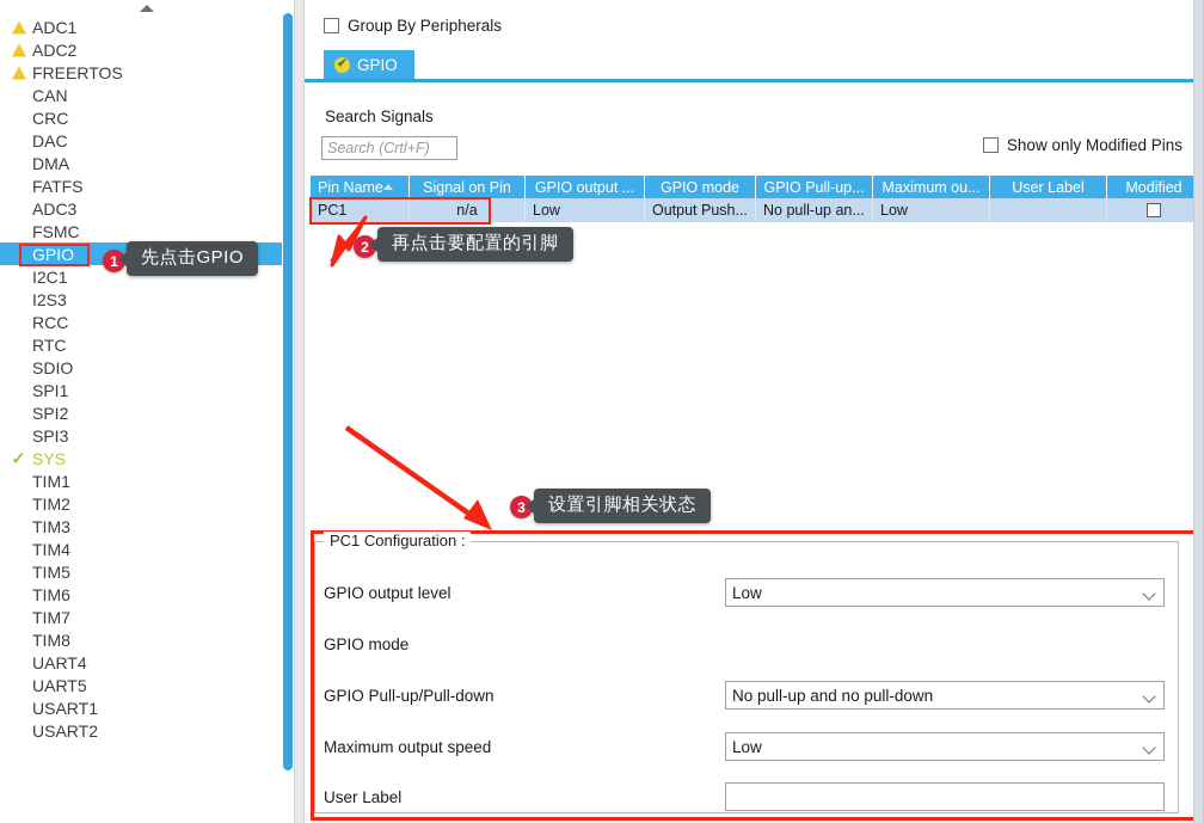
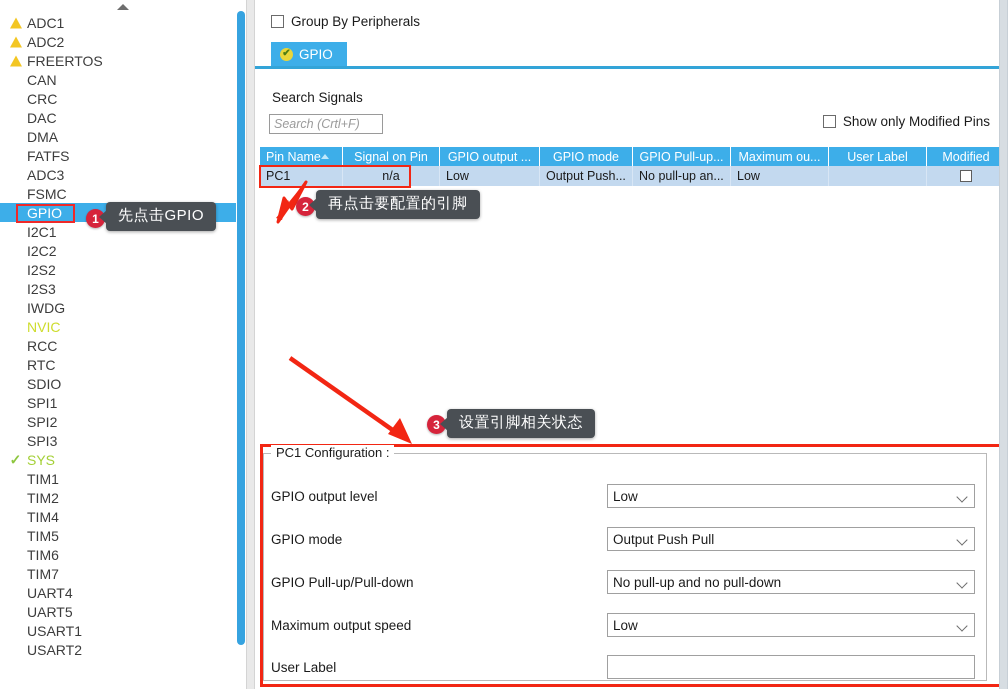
  ADC1
  ADC2
  FREERTOS
  CAN
  CRC
  DAC
  DMA
  FATFS
  ADC3
  FSMC
  GPIO
  I2C1
+ I2C2
+ I2S2
  I2S3
+ IWDG
+ NVIC
  RCC
  RTC
  SDIO
  SPI1
  SPI2
  SPI3
  ✓
  SYS
  TIM1
  TIM2
- TIM3
  TIM4
  TIM5
  TIM6
  TIM7
- TIM8
  UART4
  UART5
  USART1
  USART2
  Group By Peripherals
  ✔
  GPIO
  Search Signals
  Search (Crtl+F)
  Show only Modified Pins
  Pin Name
  Signal on Pin
  GPIO output ...
  GPIO mode
  GPIO Pull-up...
  Maximum ou...
  User Label
  Modified
  PC1
  n/a
  Low
  Output Push...
  No pull-up an...
  Low
  PC1 Configuration :
  GPIO output level
  Low
  GPIO mode
+ Output Push Pull
  GPIO Pull-up/Pull-down
  No pull-up and no pull-down
  Maximum output speed
  Low
  User Label
  1
  先点击GPIO
  2
  再点击要配置的引脚
  3
  设置引脚相关状态
